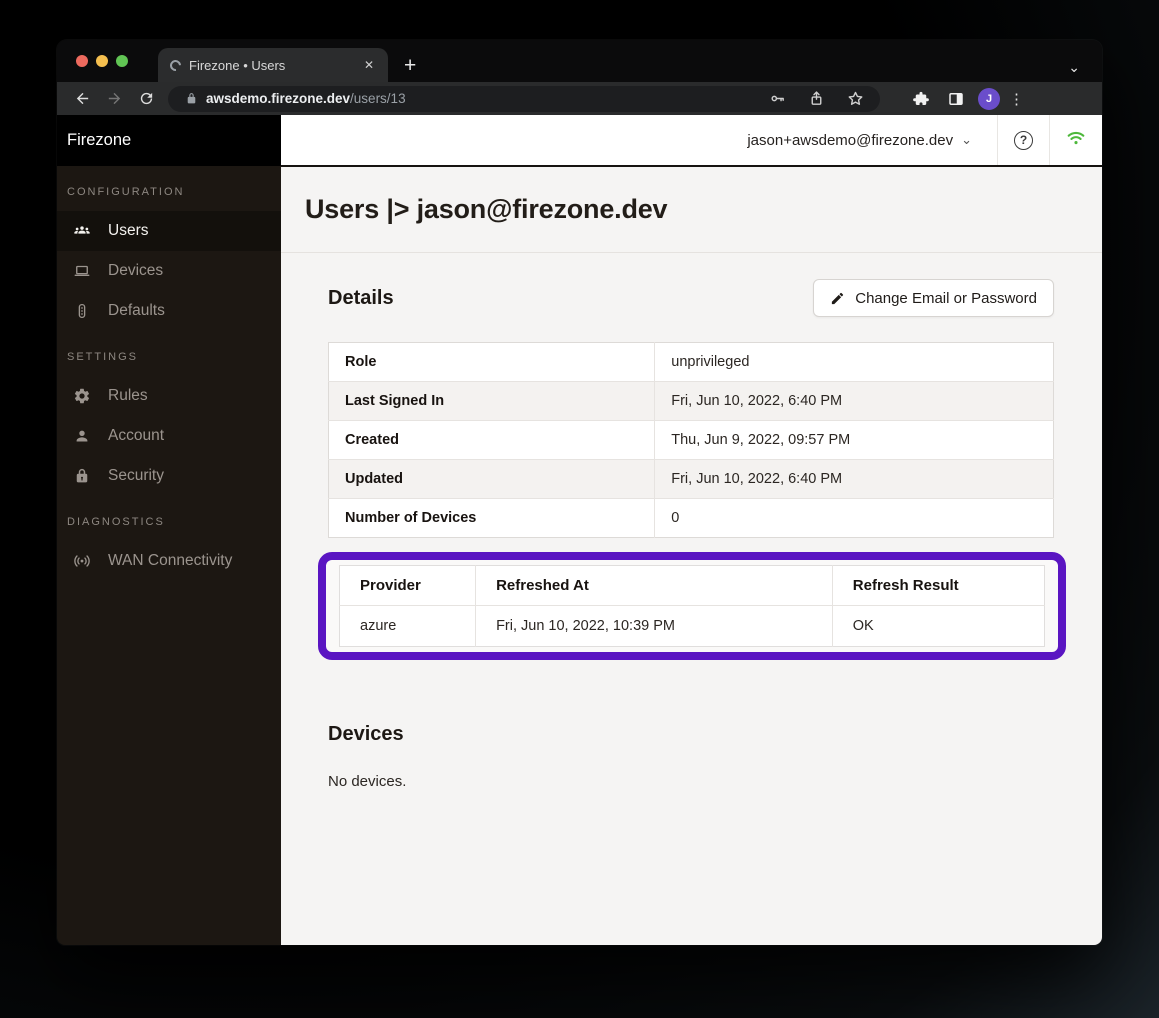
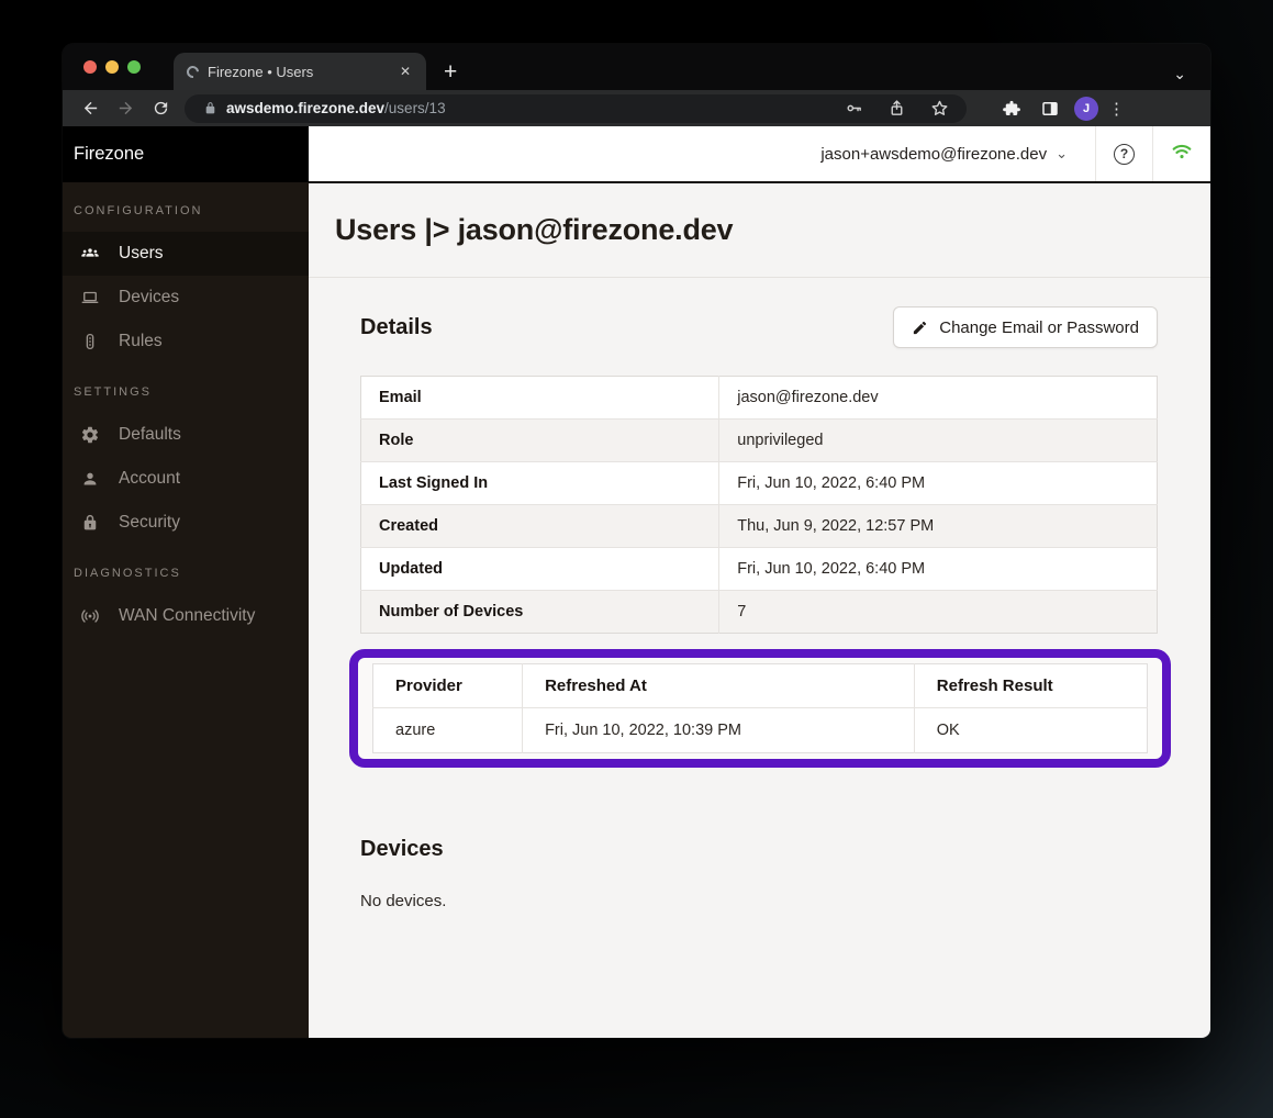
  Firezone • Users
  ✕
  +
  ⌄
  awsdemo.firezone.dev/users/13
  J
  ⋮
  Firezone
  CONFIGURATION
  Users
  Devices
- Defaults
+ Rules
  SETTINGS
- Rules
+ Defaults
  Account
  Security
  DIAGNOSTICS
  WAN Connectivity
  jason+awsdemo@firezone.dev
  ⌄
  ?
  Users |> jason@firezone.dev
  Details
  Change Email or Password
+ Email	jason@firezone.dev
  Role	unprivileged
  Last Signed In	Fri, Jun 10, 2022, 6:40 PM
- Created	Thu, Jun 9, 2022, 09:57 PM
+ Created	Thu, Jun 9, 2022, 12:57 PM
  Updated	Fri, Jun 10, 2022, 6:40 PM
- Number of Devices	0
+ Number of Devices	7
  Provider	Refreshed At	Refresh Result
  azure	Fri, Jun 10, 2022, 10:39 PM	OK
  Devices
  No devices.
